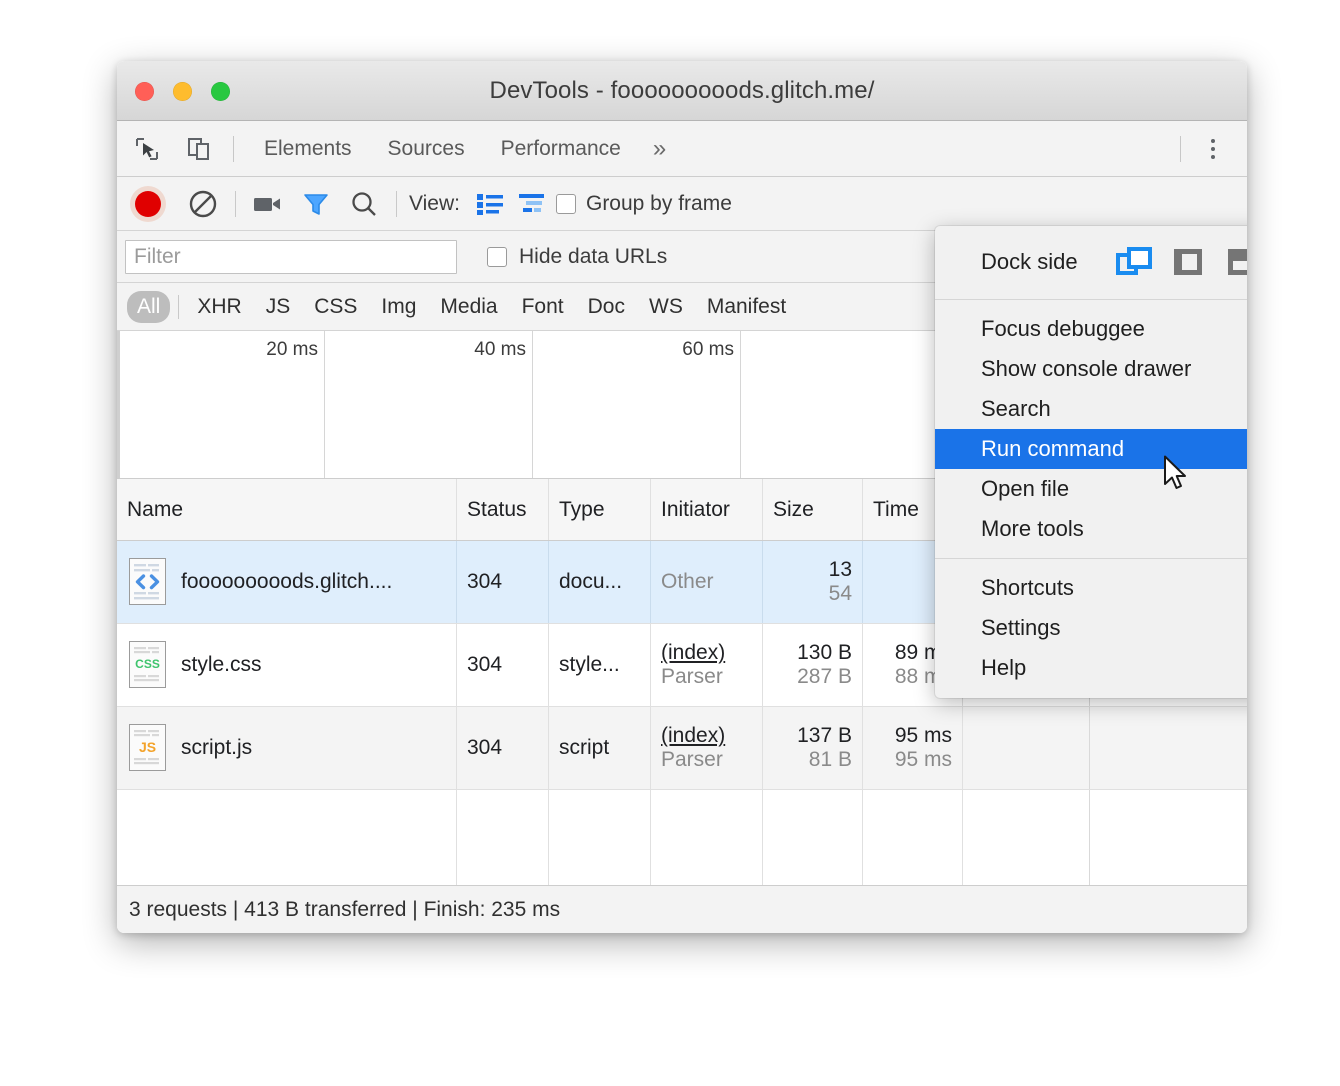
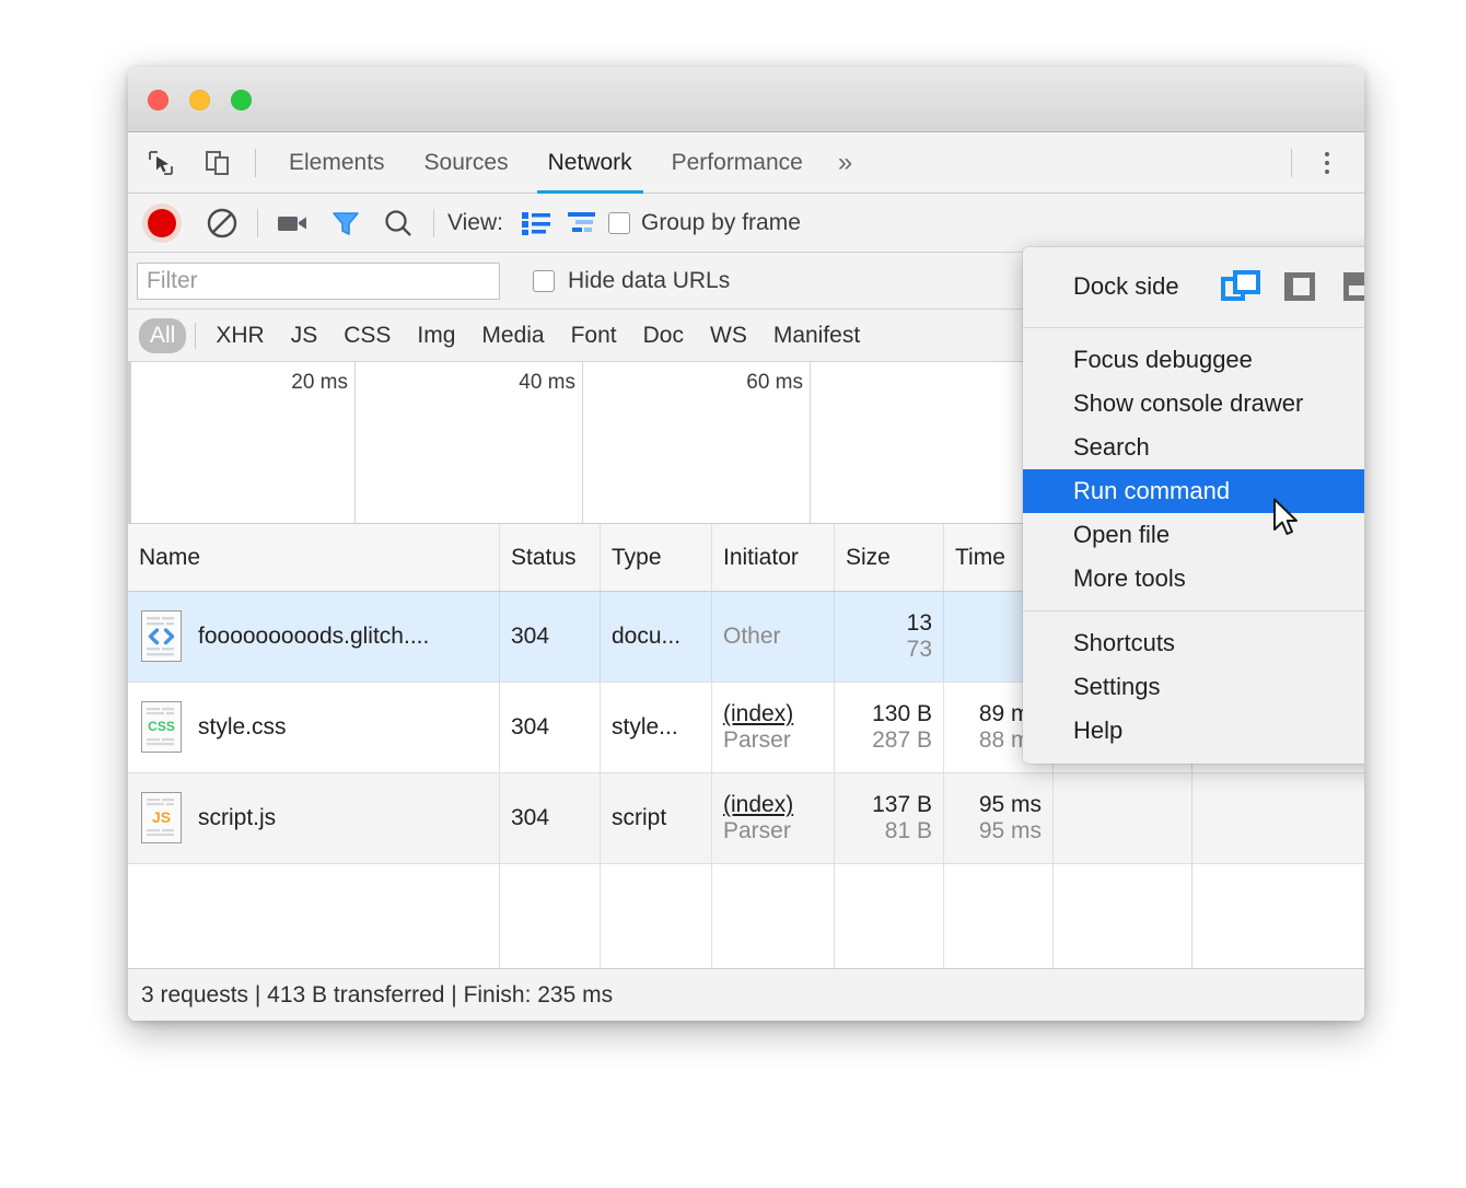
- DevTools - fooooooooods.glitch.me/
  Elements
  Sources
+ Network
  Performance
  »
  View:
  Group by frame
  Filter
  Hide data URLs
  All
  XHR
  JS
  CSS
  Img
  Media
  Font
  Doc
  WS
  Manifest
  20 ms
  40 ms
  60 ms
  Name
  Status
  Type
  Initiator
  Size
  Time
  fooooooooods.glitch....
  304
  docu...
  Other
  13
- 54
+ 73
  CSS
  style.css
  304
  style...
  (index)
  Parser
  130 B
  287 B
  89 m
  88 m
  JS
  script.js
  304
  script
  (index)
  Parser
  137 B
  81 B
  95 ms
  95 ms
  3 requests | 413 B transferred | Finish: 235 ms
  Dock side
  Focus debuggee
  Show console drawer
  Search
  Run command
  Open file
  More tools
  Shortcuts
  Settings
  Help
